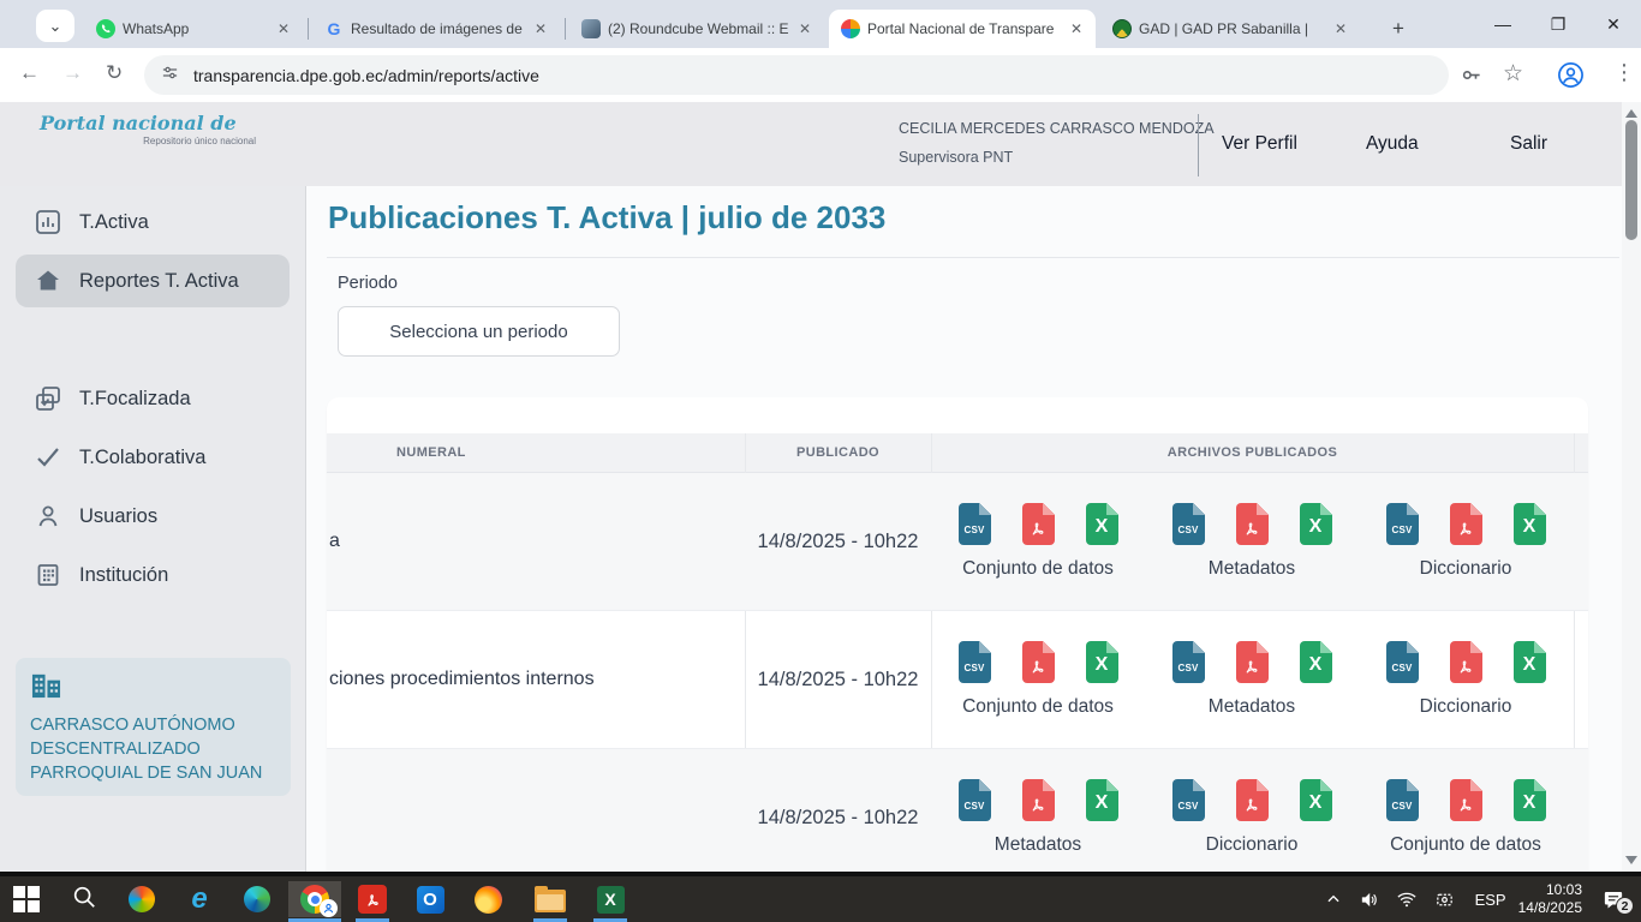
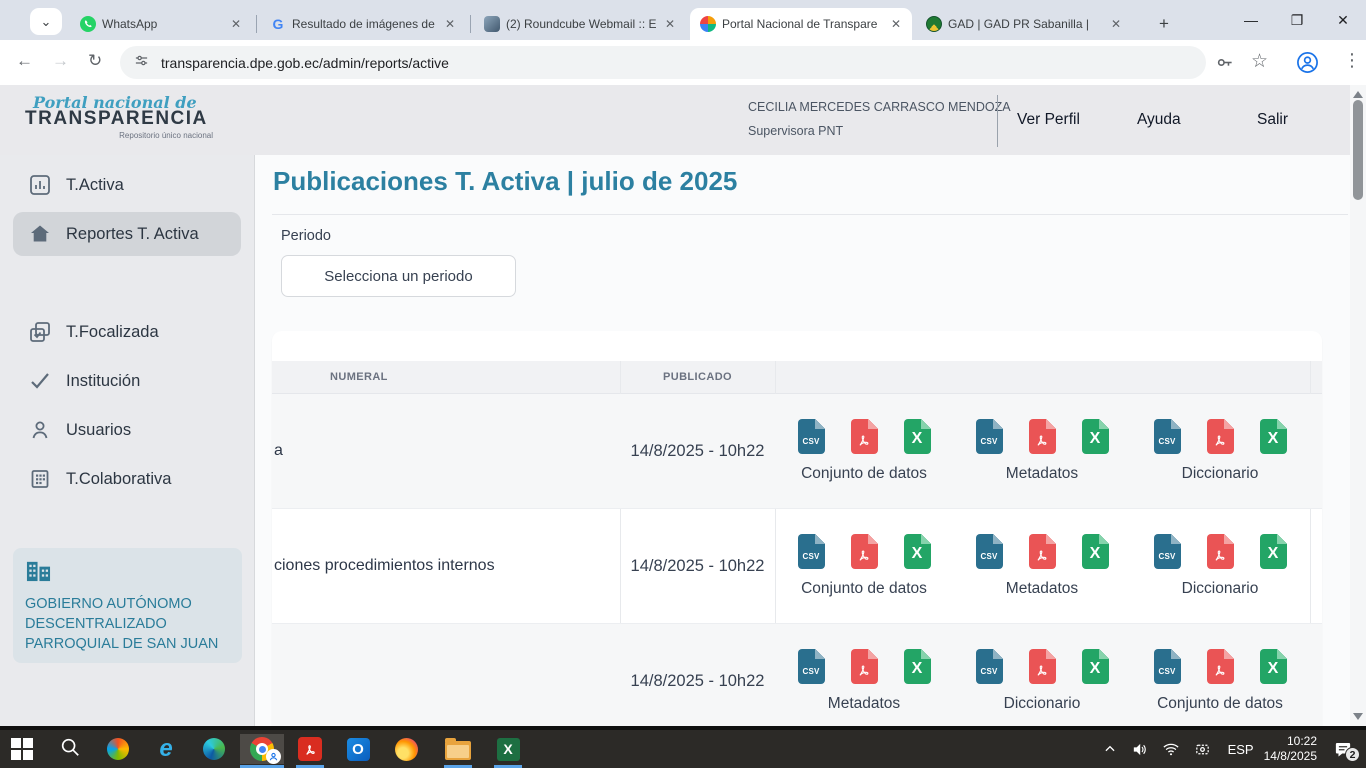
  ⌄
  WhatsApp
  ✕
  G
  Resultado de imágenes de
  ✕
  (2) Roundcube Webmail :: E
  ✕
  Portal Nacional de Transpare
  ✕
  GAD | GAD PR Sabanilla |
  ✕
  +
  —
  ❐
  ✕
  ←
  →
  ↻
  transparencia.dpe.gob.ec/admin/reports/active
  ☆
  ⋮
  Portal nacional de
+ TRANSPARENCIA
  Repositorio único nacional
  CECILIA MERCEDES CARRASCO MENDOZA
  Supervisora PNT
  Ver Perfil
  Ayuda
  Salir
  T.Activa
  Reportes T. Activa
  T.Focalizada
- T.Colaborativa
+ Institución
  Usuarios
- Institución
+ T.Colaborativa
- CARRASCO AUTÓNOMO DESCENTRALIZADO PARROQUIAL DE SAN JUAN
+ GOBIERNO AUTÓNOMO DESCENTRALIZADO PARROQUIAL DE SAN JUAN
- Publicaciones T. Activa | julio de 2033
+ Publicaciones T. Activa | julio de 2025
  Periodo
  Selecciona un periodo
  NUMERAL
  PUBLICADO
- ARCHIVOS PUBLICADOS
  a
  14/8/2025 - 10h22
  CSV
  X
  Conjunto de datos
  CSV
  X
  Metadatos
  CSV
  X
  Diccionario
  ciones procedimientos internos
  14/8/2025 - 10h22
  CSV
  X
  Conjunto de datos
  CSV
  X
  Metadatos
  CSV
  X
  Diccionario
  14/8/2025 - 10h22
  CSV
  X
  Metadatos
  CSV
  X
  Diccionario
  CSV
  X
  Conjunto de datos
  e
  O
  X
  ESP
- 10:03
+ 10:22
  14/8/2025
  2
